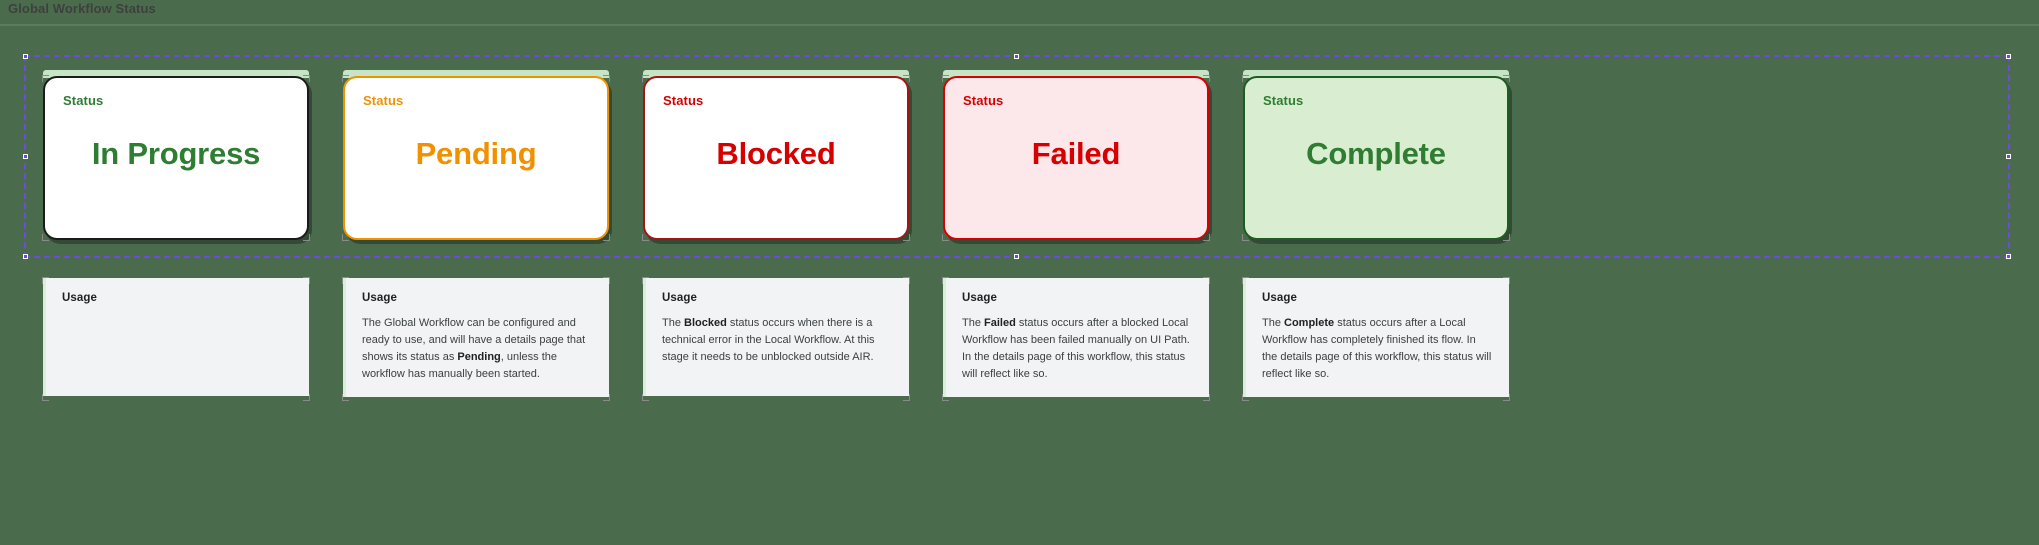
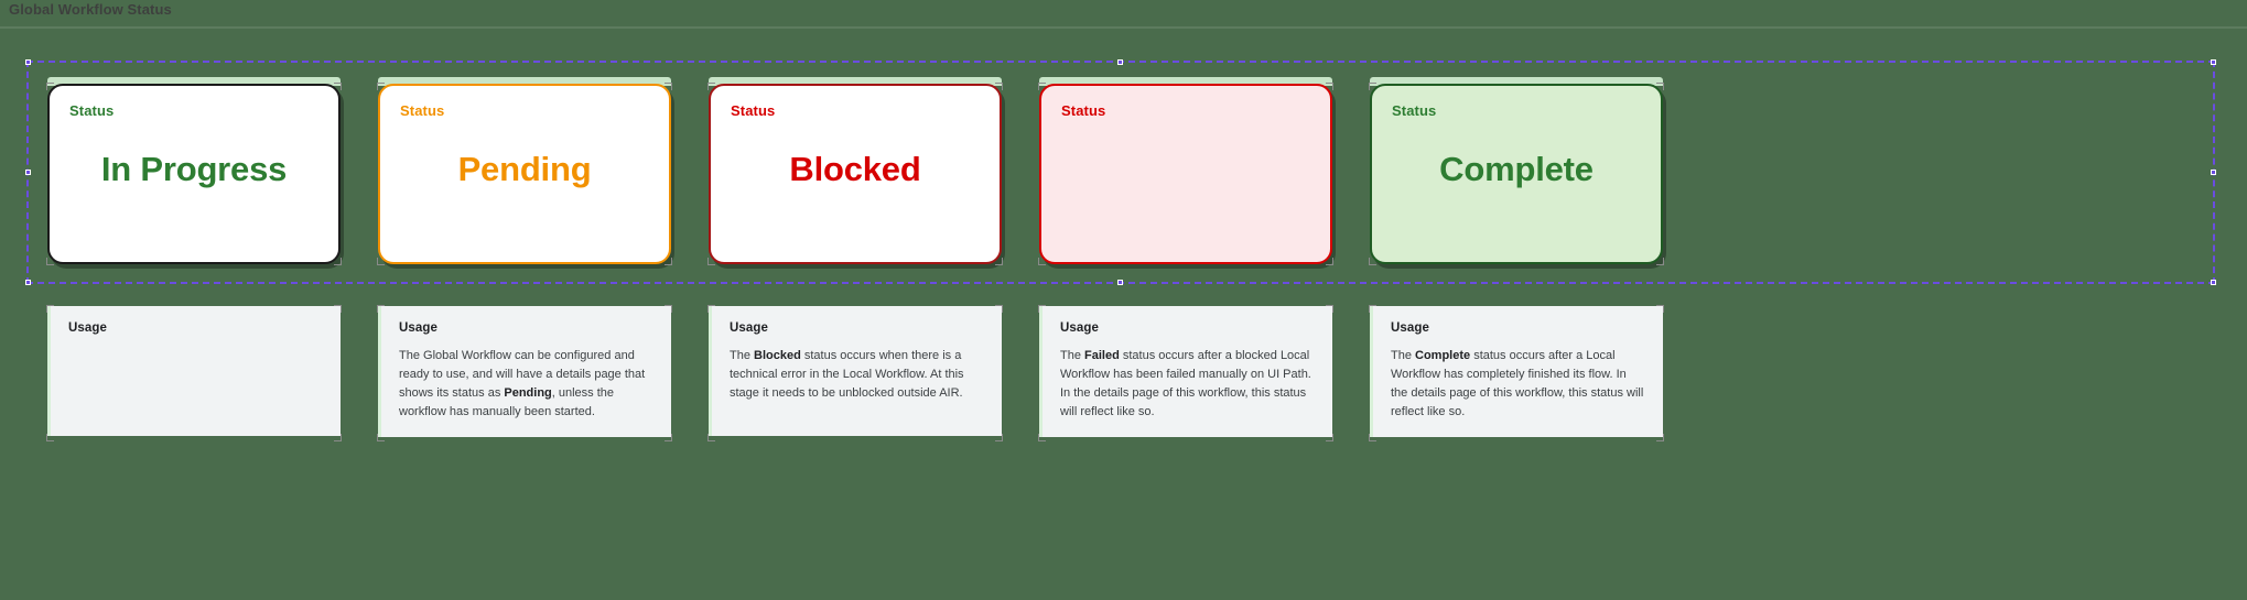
  Global Workflow Status
  Status
  In Progress
  Status
  Pending
  Status
  Blocked
  Status
- Failed
  Status
  Complete
  Usage
  Usage
  The Global Workflow can be configured and ready to use, and will have a details page that shows its status as Pending, unless the workflow has manually been started.
  Usage
  The Blocked status occurs when there is a technical error in the Local Workflow. At this stage it needs to be unblocked outside AIR.
  Usage
  The Failed status occurs after a blocked Local Workflow has been failed manually on UI Path. In the details page of this workflow, this status will reflect like so.
  Usage
  The Complete status occurs after a Local Workflow has completely finished its flow. In the details page of this workflow, this status will reflect like so.
